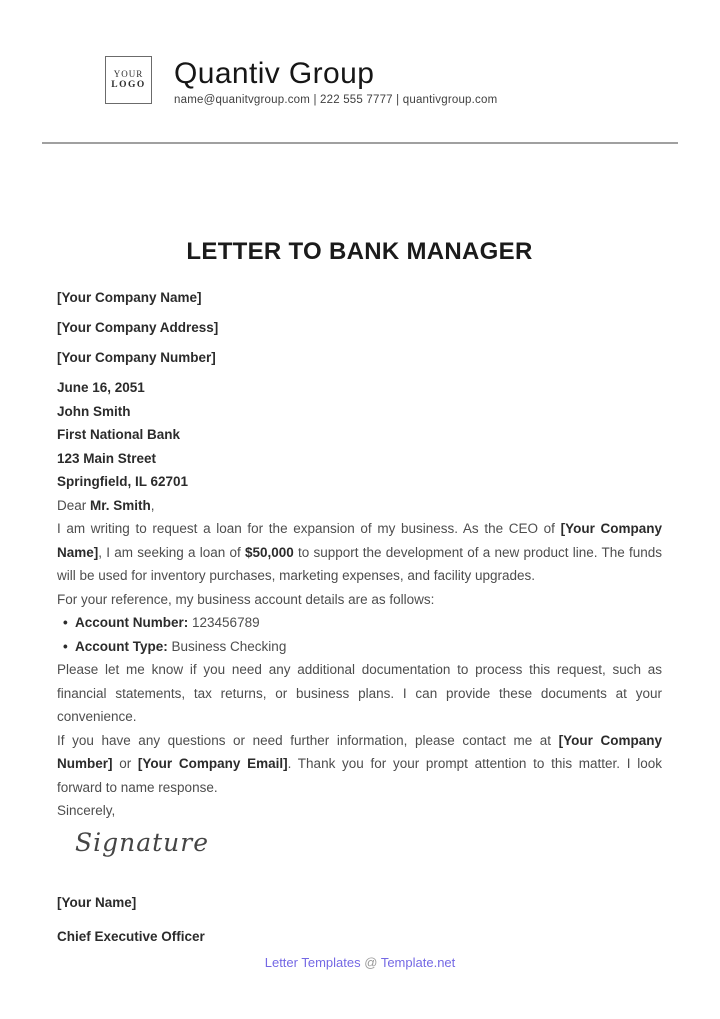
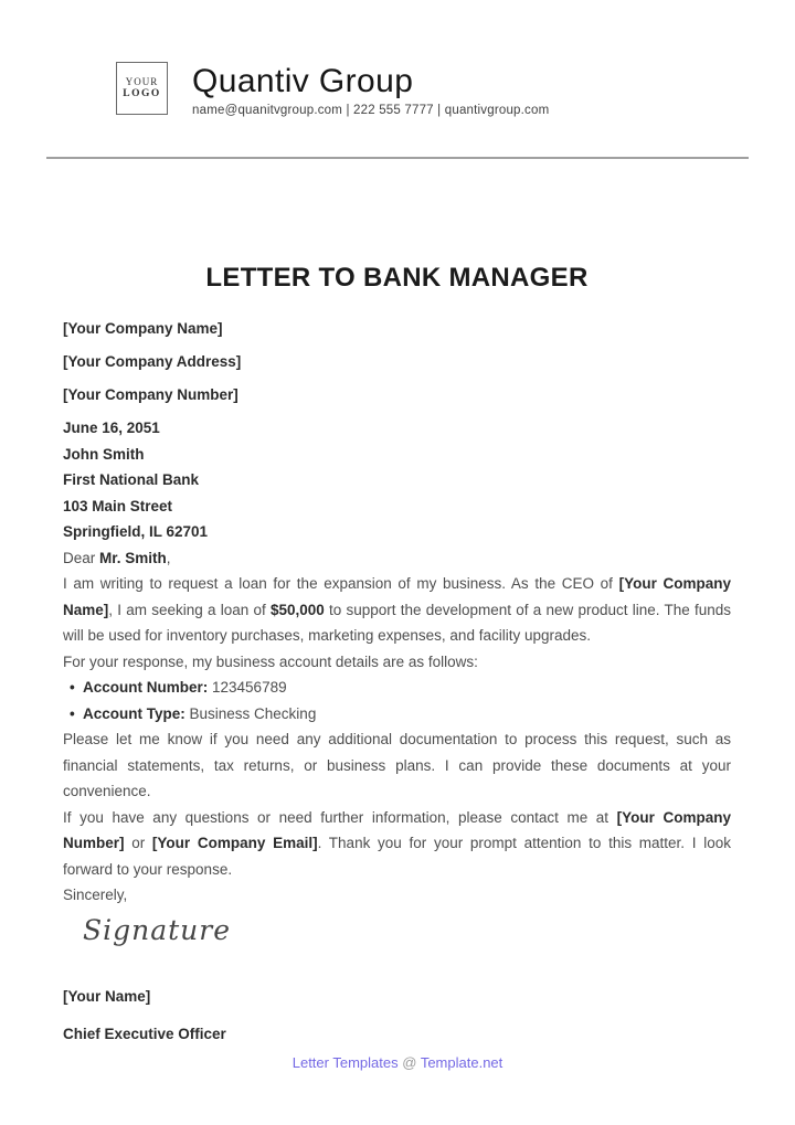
  YOUR
  LOGO
  Quantiv Group
  name@quanitvgroup.com | 222 555 7777 | quantivgroup.com
  LETTER TO BANK MANAGER
  [Your Company Name]
  [Your Company Address]
  [Your Company Number]
  June 16, 2051
  John Smith
  First National Bank
- 123 Main Street
+ 103 Main Street
  Springfield, IL 62701
  Dear Mr. Smith,
  I am writing to request a loan for the expansion of my business. As the CEO of [Your Company Name], I am seeking a loan of $50,000 to support the development of a new product line. The funds will be used for inventory purchases, marketing expenses, and facility upgrades.
- For your reference, my business account details are as follows:
+ For your response, my business account details are as follows:
  Account Number: 123456789
  Account Type: Business Checking
  Please let me know if you need any additional documentation to process this request, such as financial statements, tax returns, or business plans. I can provide these documents at your convenience.
- If you have any questions or need further information, please contact me at [Your Company Number] or [Your Company Email]. Thank you for your prompt attention to this matter. I look forward to name response.
+ If you have any questions or need further information, please contact me at [Your Company Number] or [Your Company Email]. Thank you for your prompt attention to this matter. I look forward to your response.
  Sincerely,
  Signature
  [Your Name]
  Chief Executive Officer
  Letter Templates @ Template.net
